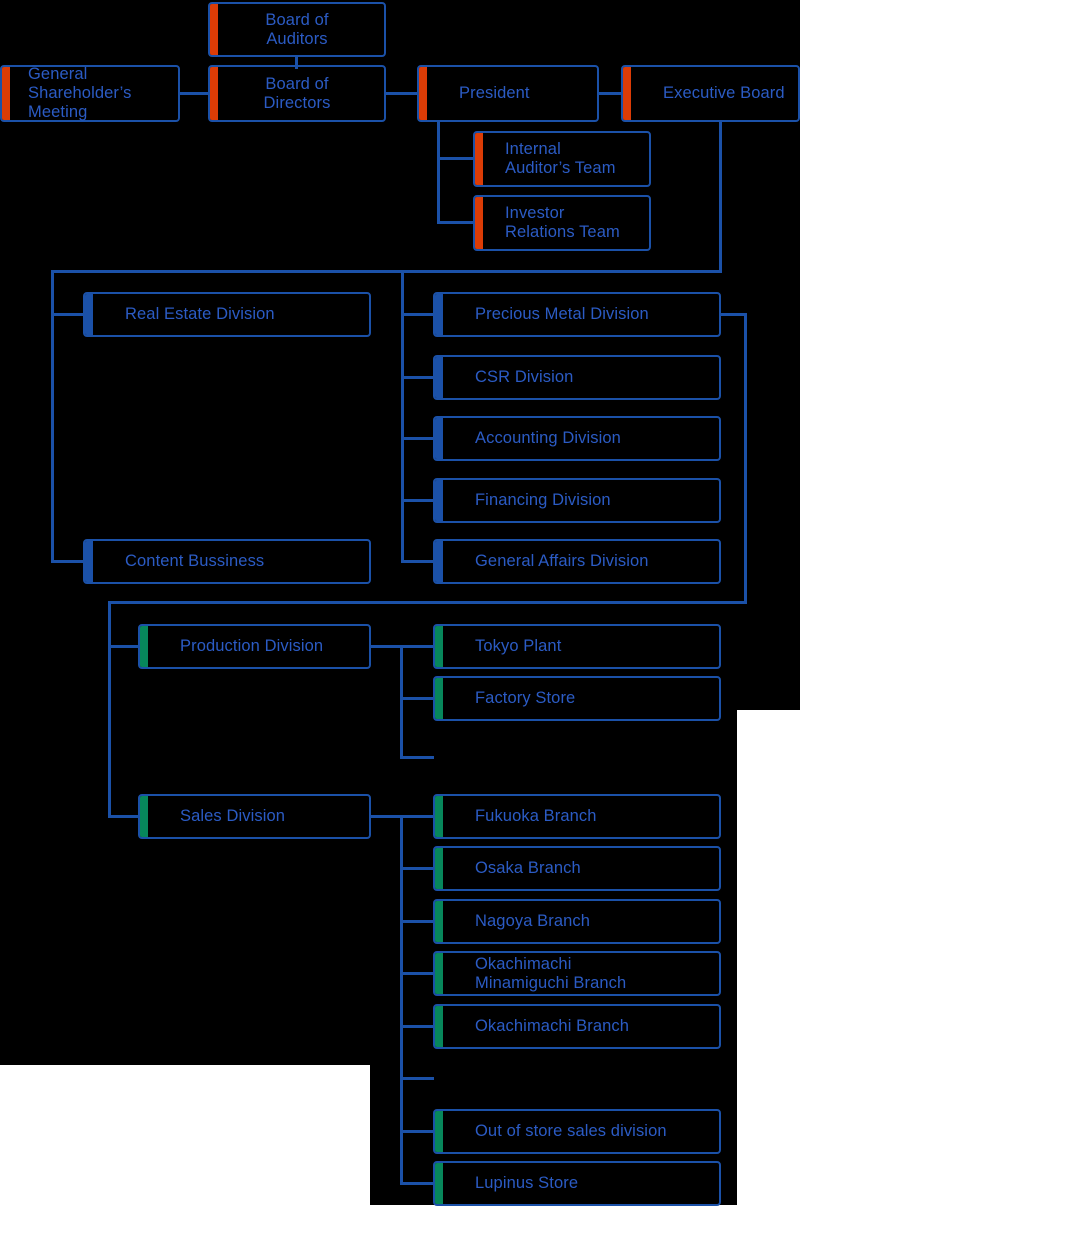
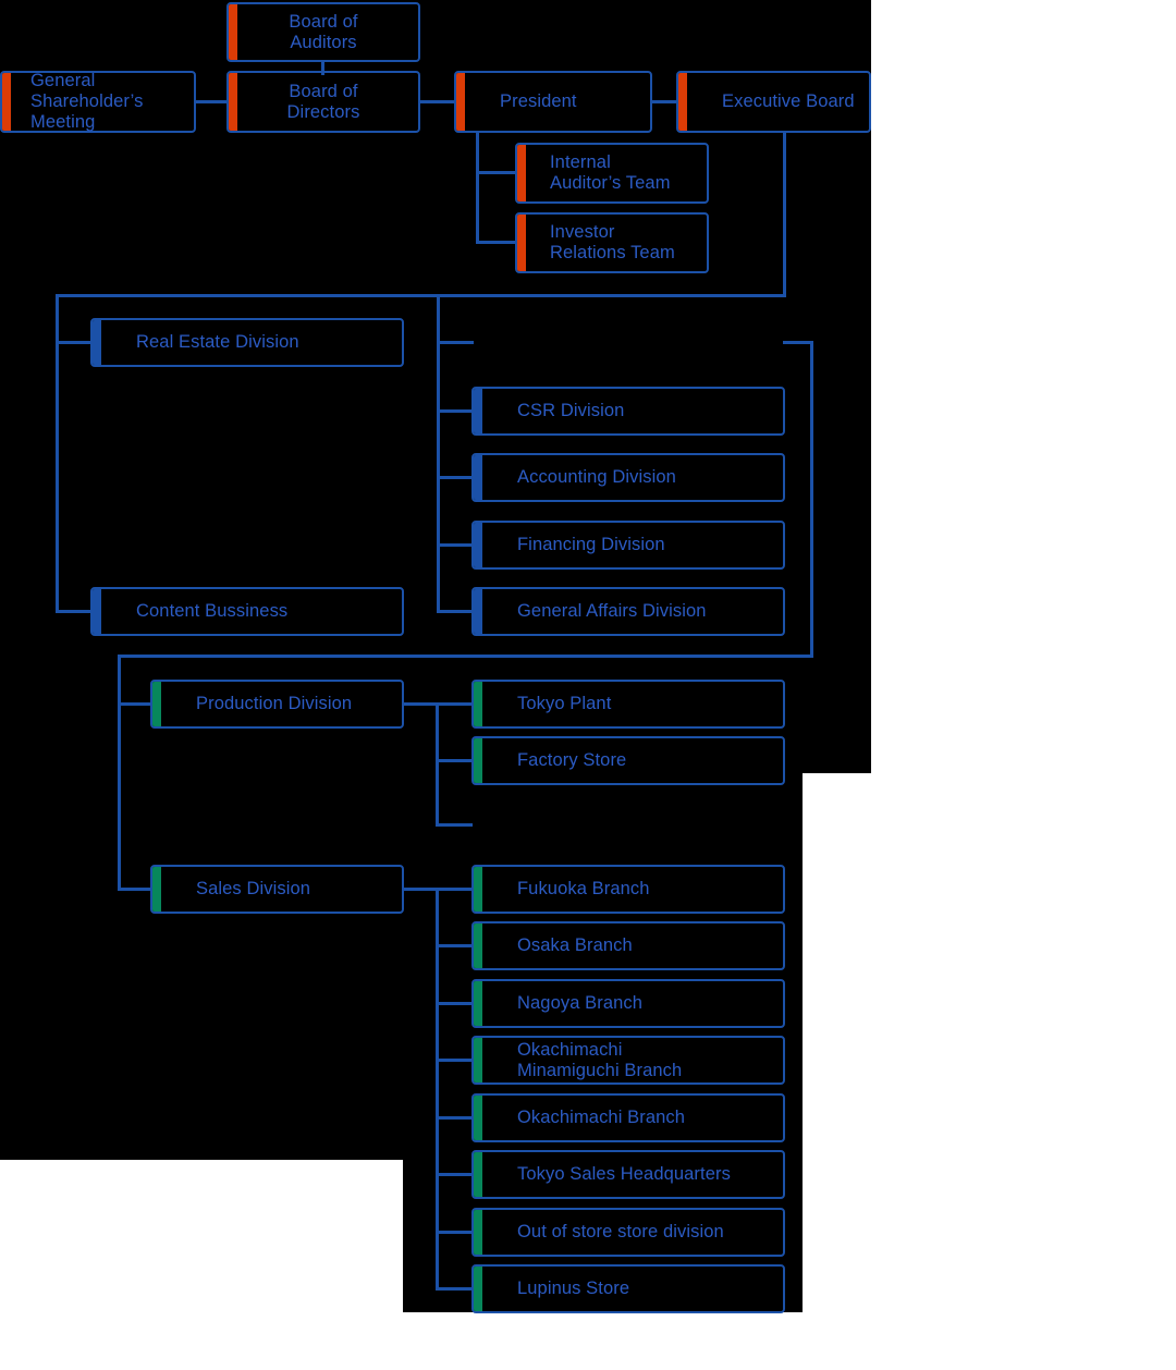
  Board of
  Auditors
  General
  Shareholder’s
  Meeting
  Board of
  Directors
  President
  Executive Board
  Internal
  Auditor’s Team
  Investor
  Relations Team
  Real Estate Division
  Content Bussiness
- Precious Metal Division
  CSR Division
  Accounting Division
  Financing Division
  General Affairs Division
  Production Division
  Sales Division
  Tokyo Plant
  Factory Store
  Fukuoka Branch
  Osaka Branch
  Nagoya Branch
  Okachimachi
  Minamiguchi Branch
  Okachimachi Branch
+ Tokyo Sales Headquarters
- Out of store sales division
+ Out of store store division
  Lupinus Store
